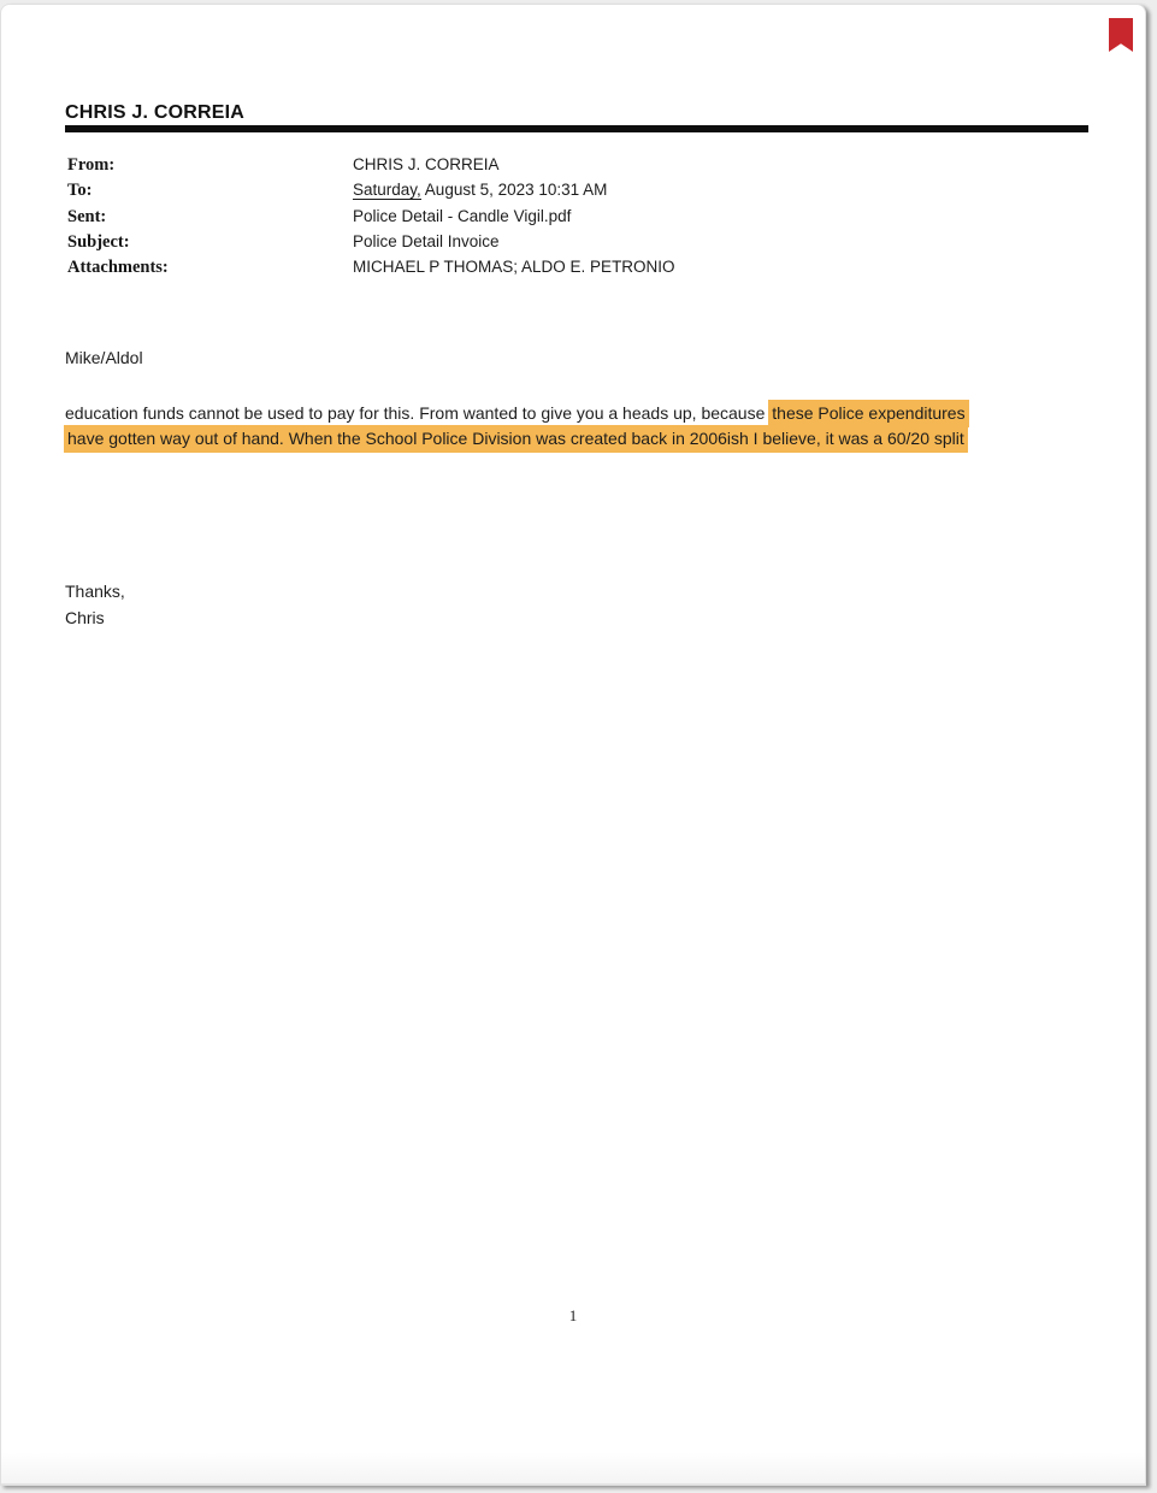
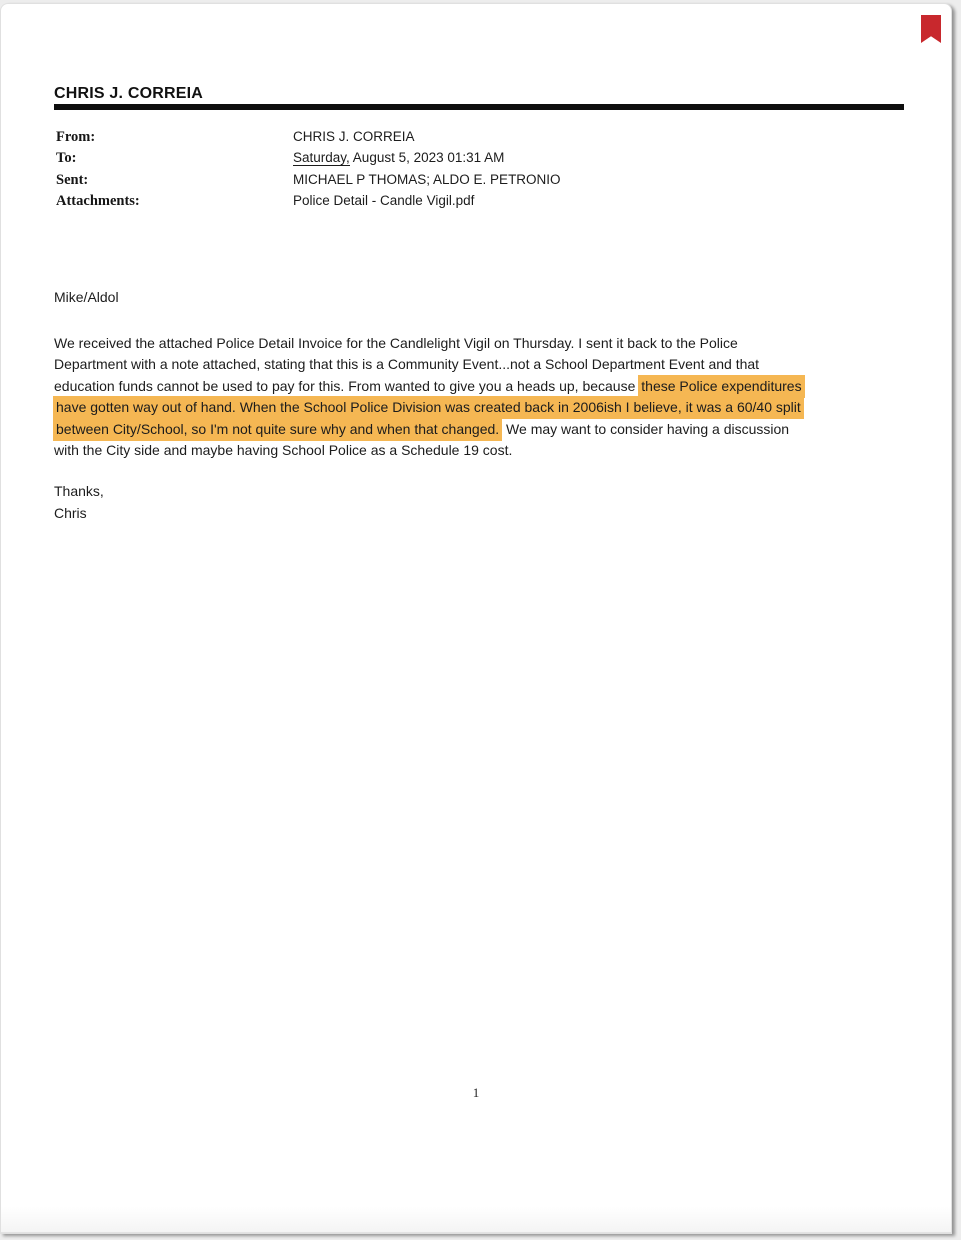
  CHRIS J. CORREIA
  From:
  CHRIS J. CORREIA
  To:
- Saturday, August 5, 2023 10:31 AM
+ Saturday, August 5, 2023 01:31 AM
  Sent:
- Police Detail - Candle Vigil.pdf
+ MICHAEL P THOMAS; ALDO E. PETRONIO
- Subject:
- Police Detail Invoice
  Attachments:
- MICHAEL P THOMAS; ALDO E. PETRONIO
+ Police Detail - Candle Vigil.pdf
  Mike/Aldol
+ We received the attached Police Detail Invoice for the Candlelight Vigil on Thursday. I sent it back to the Police
+ Department with a note attached, stating that this is a Community Event...not a School Department Event and that
  education funds cannot be used to pay for this. From wanted to give you a heads up, because these Police expenditures
- have gotten way out of hand. When the School Police Division was created back in 2006ish I believe, it was a 60/20 split
+ have gotten way out of hand. When the School Police Division was created back in 2006ish I believe, it was a 60/40 split
+ between City/School, so I'm not quite sure why and when that changed. We may want to consider having a discussion
+ with the City side and maybe having School Police as a Schedule 19 cost.
  Thanks,
  Chris
  1
